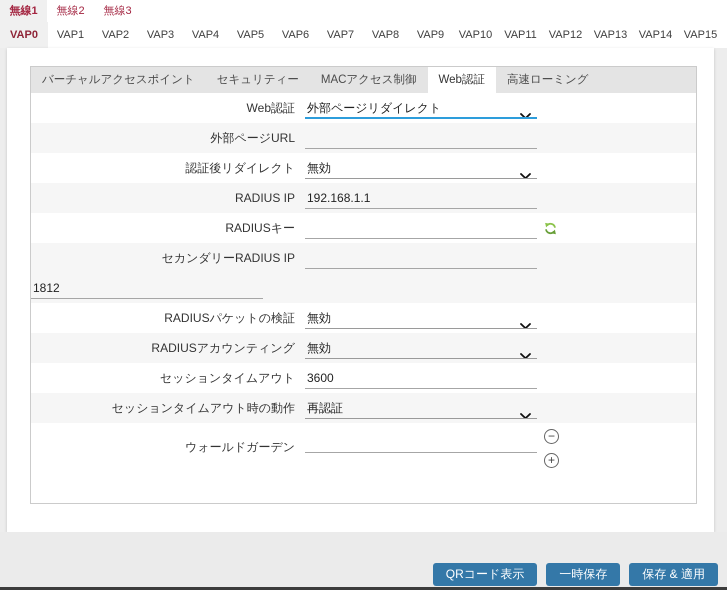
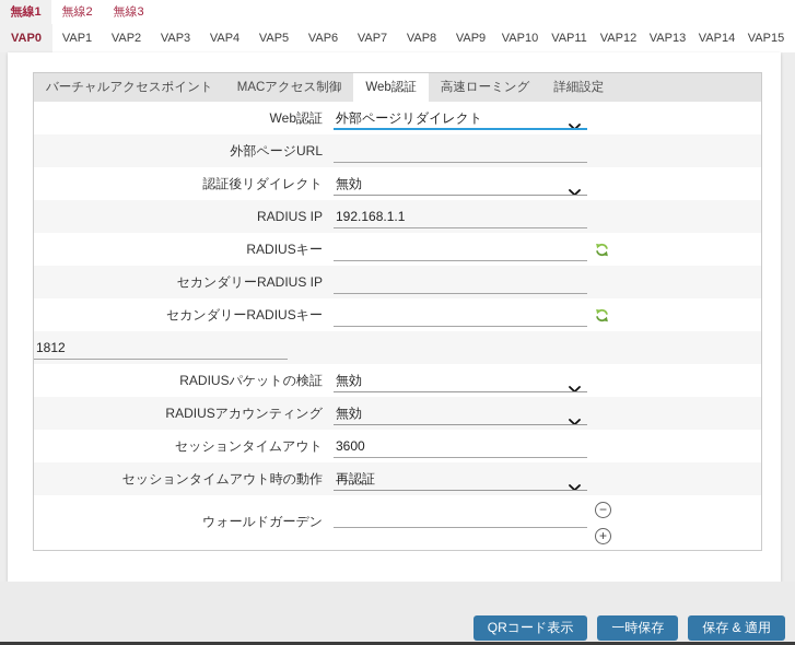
  無線1
  無線2
  無線3
  VAP0
  VAP1
  VAP2
  VAP3
  VAP4
  VAP5
  VAP6
  VAP7
  VAP8
  VAP9
  VAP10
  VAP11
  VAP12
  VAP13
  VAP14
  VAP15
  バーチャルアクセスポイント
- セキュリティー
  MACアクセス制御
  Web認証
  高速ローミング
+ 詳細設定
  Web認証
  外部ページリダイレクト
  外部ページURL
  認証後リダイレクト
  無効
  RADIUS IP
  192.168.1.1
  RADIUSキー
  セカンダリーRADIUS IP
+ セカンダリーRADIUSキー
  1812
  RADIUSパケットの検証
  無効
  RADIUSアカウンティング
  無効
  セッションタイムアウト
  3600
  セッションタイムアウト時の動作
  再認証
  ウォールドガーデン
  −
  +
  QRコード表示
  一時保存
  保存 & 適用
